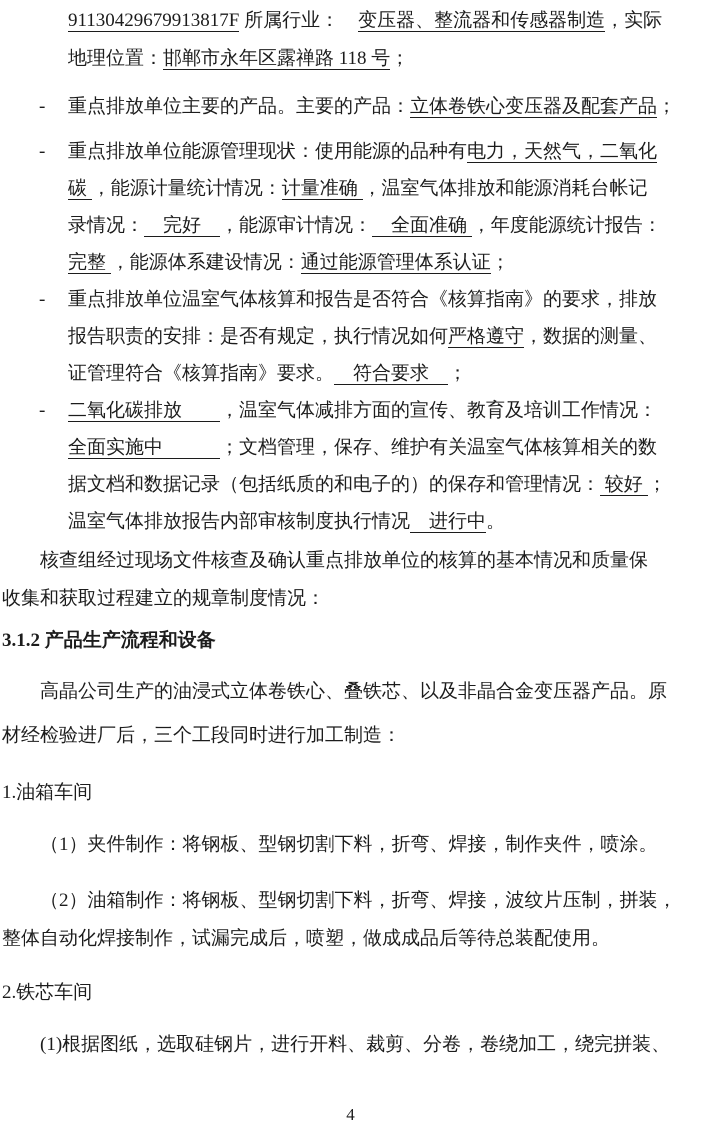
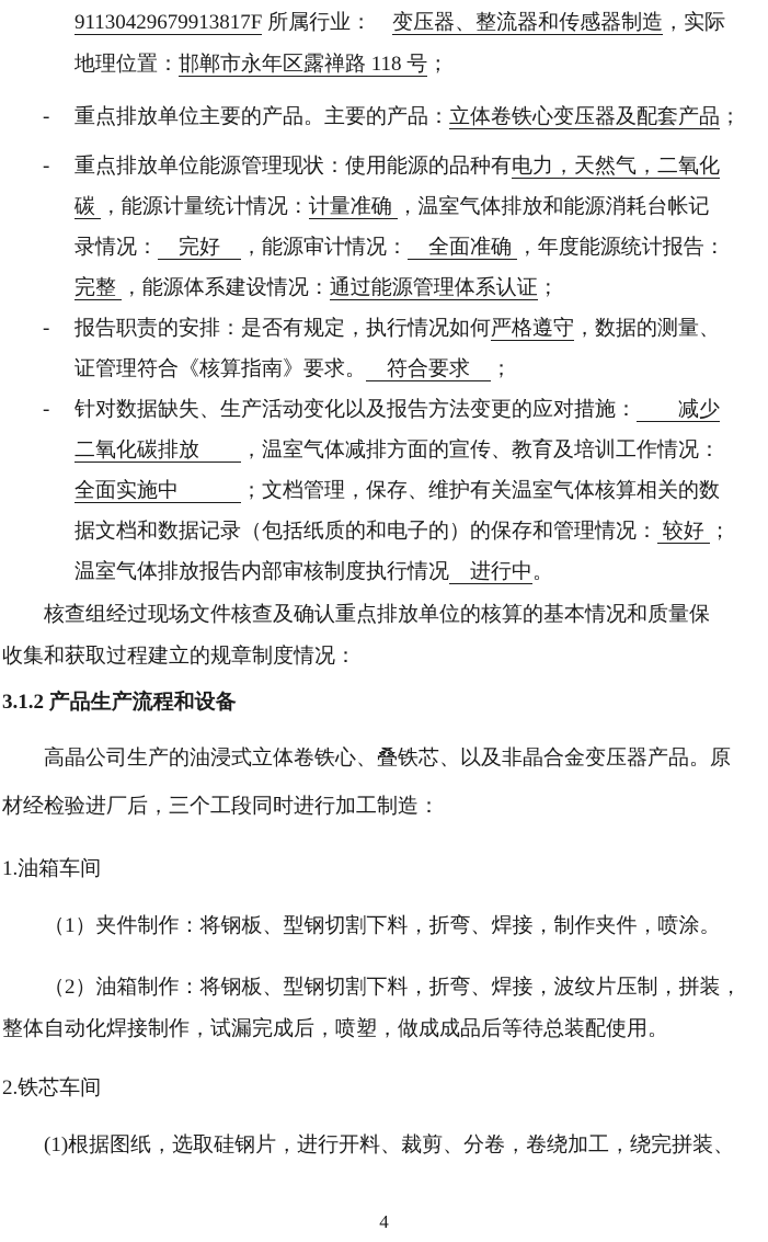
  91130429679913817F 所属行业： 变压器、整流器和传感器制造，实际
  地理位置：邯郸市永年区露禅路 118 号；
  -
  重点排放单位主要的产品。主要的产品：立体卷铁心变压器及配套产品；
  -
  重点排放单位能源管理现状：使用能源的品种有电力，天然气，二氧化
  碳 ，能源计量统计情况：计量准确 ，温室气体排放和能源消耗台帐记
  录情况： 完好 ，能源审计情况： 全面准确 ，年度能源统计报告：
  完整 ，能源体系建设情况：通过能源管理体系认证；
  -
- 重点排放单位温室气体核算和报告是否符合《核算指南》的要求，排放
  报告职责的安排：是否有规定，执行情况如何严格遵守，数据的测量、
  证管理符合《核算指南》要求。 符合要求 ；
  -
+ 针对数据缺失、生产活动变化以及报告方法变更的应对措施： 减少
  二氧化碳排放 ，温室气体减排方面的宣传、教育及培训工作情况：
  全面实施中 ；文档管理，保存、维护有关温室气体核算相关的数
  据文档和数据记录（包括纸质的和电子的）的保存和管理情况： 较好 ；
  温室气体排放报告内部审核制度执行情况 进行中。
  核查组经过现场文件核查及确认重点排放单位的核算的基本情况和质量保
  收集和获取过程建立的规章制度情况：
  3.1.2 产品生产流程和设备
  高晶公司生产的油浸式立体卷铁心、叠铁芯、以及非晶合金变压器产品。原
  材经检验进厂后，三个工段同时进行加工制造：
  1.油箱车间
  （1）夹件制作：将钢板、型钢切割下料，折弯、焊接，制作夹件，喷涂。
  （2）油箱制作：将钢板、型钢切割下料，折弯、焊接，波纹片压制，拼装，
  整体自动化焊接制作，试漏完成后，喷塑，做成成品后等待总装配使用。
  2.铁芯车间
  (1)根据图纸，选取硅钢片，进行开料、裁剪、分卷，卷绕加工，绕完拼装、
  4
